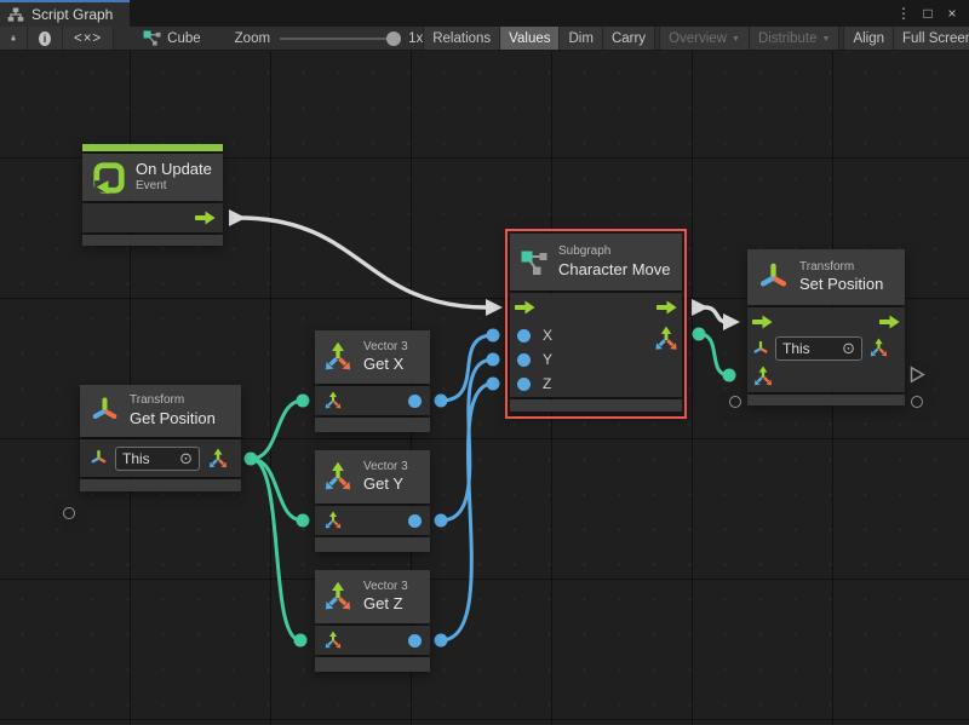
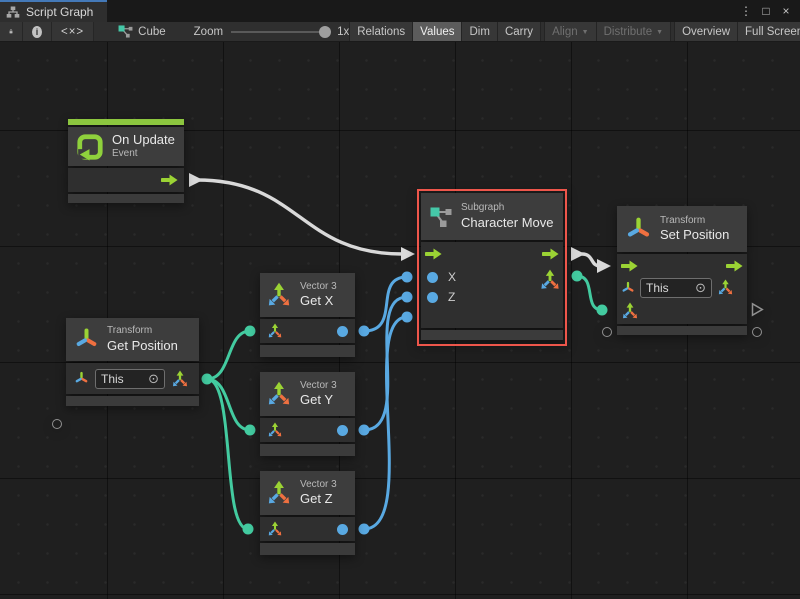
  Script Graph
  ⋮
  □
  ×
  i
  <×>
  Cube
  Zoom
  1x
  Relations
  Values
  Dim
  Carry
- Overview
+ Align
  Distribute
- Align
+ Overview
  Full Scree
  On Update
  Event
  Transform
  Get Position
  This
  ⊙
  Vector 3
  Get X
  Vector 3
  Get Y
  Vector 3
  Get Z
  Subgraph
  Character Move
  X
- Y
  Z
  Transform
  Set Position
  This
  ⊙
